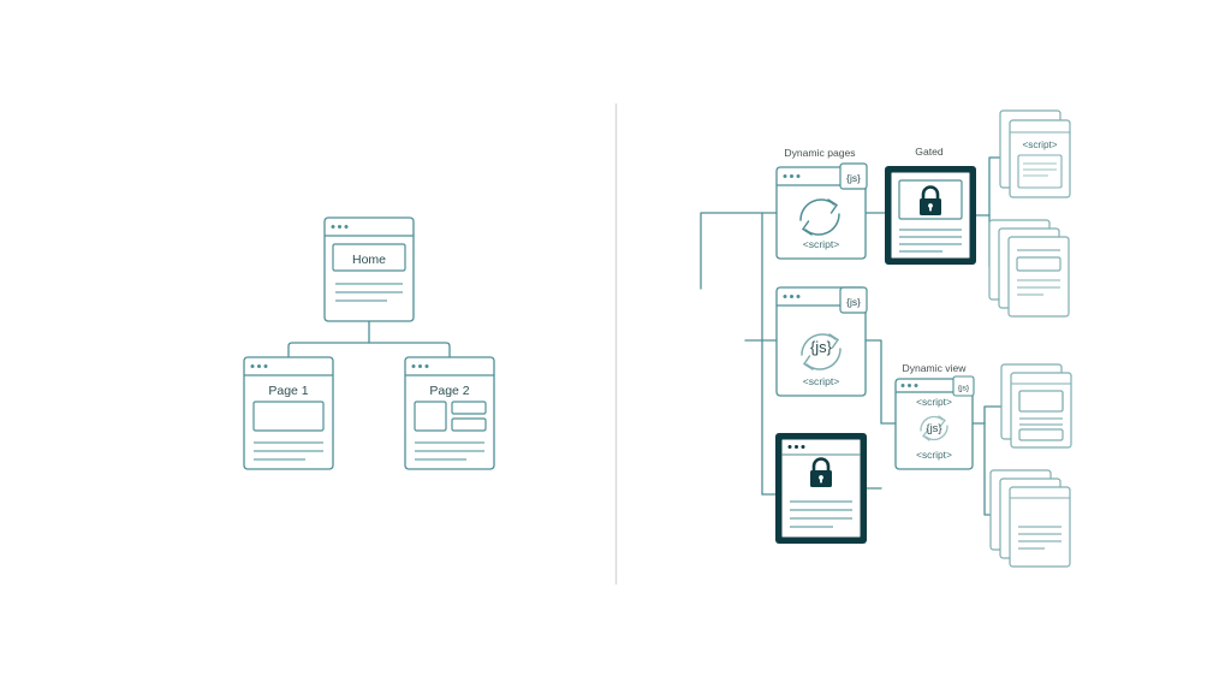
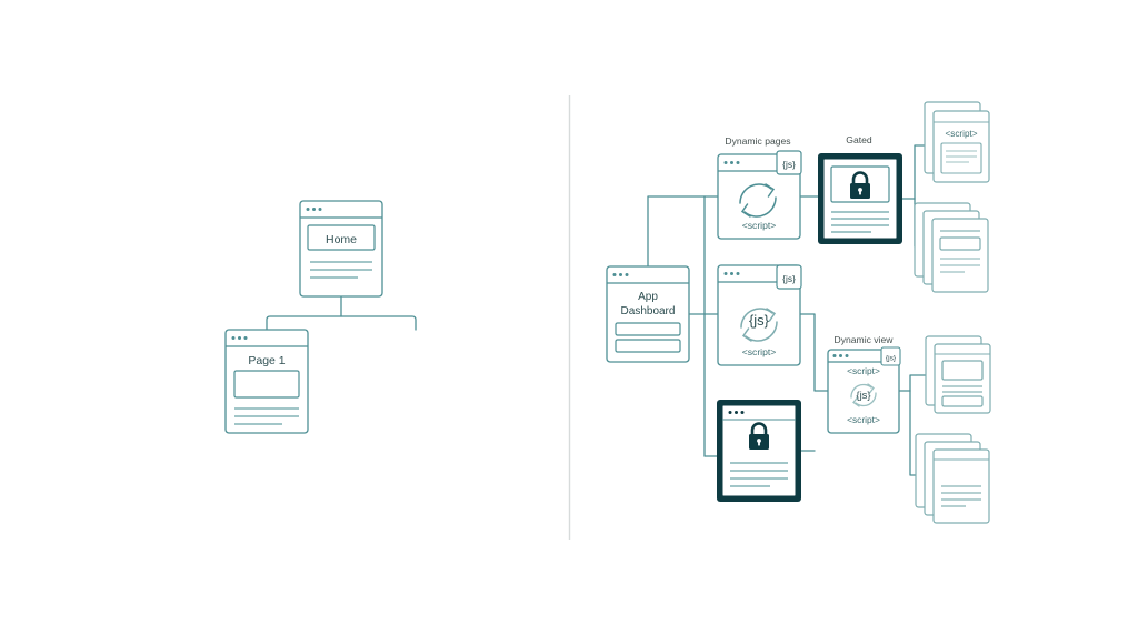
  Home
  Page 1
- Page 2
  Dynamic pages
  Gated
  Dynamic view
  <script>
+ App
+ Dashboard
  <script>
  {js}
  {js}
  <script>
  {js}
  <script>
  {js}
  <script>
